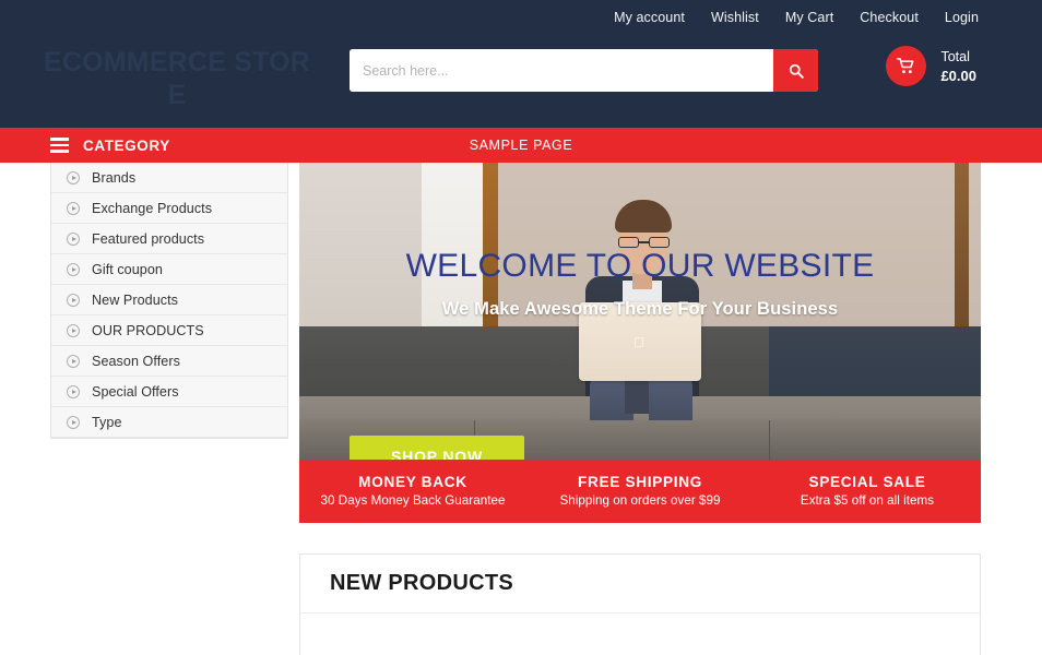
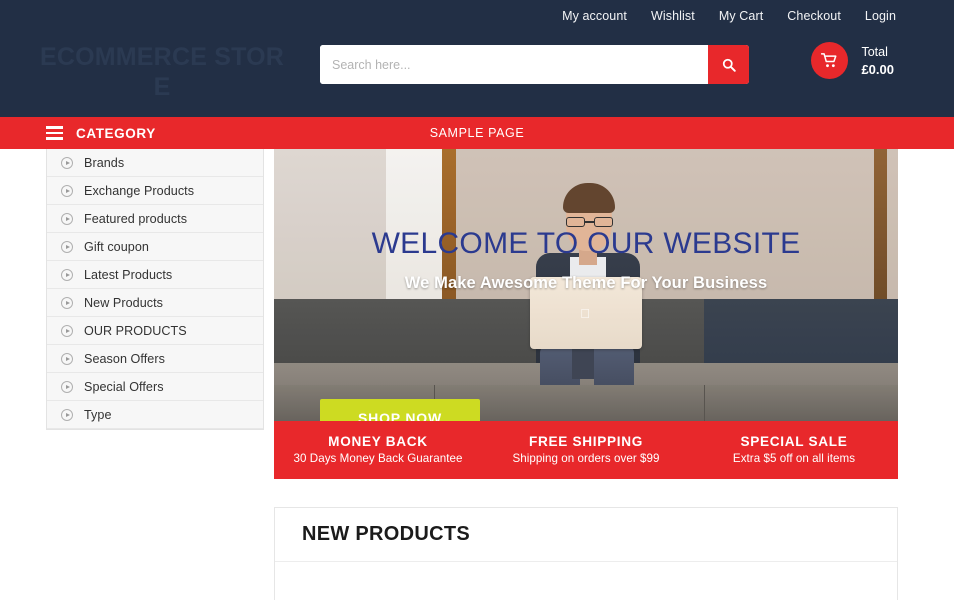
  My account
  Wishlist
  My Cart
  Checkout
  Login
  Search here...
  Total
  £0.00
  SAMPLE PAGE
  CATEGORY
  Brands
  Exchange Products
  Featured products
  Gift coupon
+ Latest Products
  New Products
  OUR PRODUCTS
  Season Offers
  Special Offers
  Type
  
  WELCOME TO OUR WEBSITE
  We Make Awesome Theme For Your Business
  SHOP NOW
  MONEY BACK
  30 Days Money Back Guarantee
  FREE SHIPPING
  Shipping on orders over $99
  SPECIAL SALE
  Extra $5 off on all items
  NEW PRODUCTS
